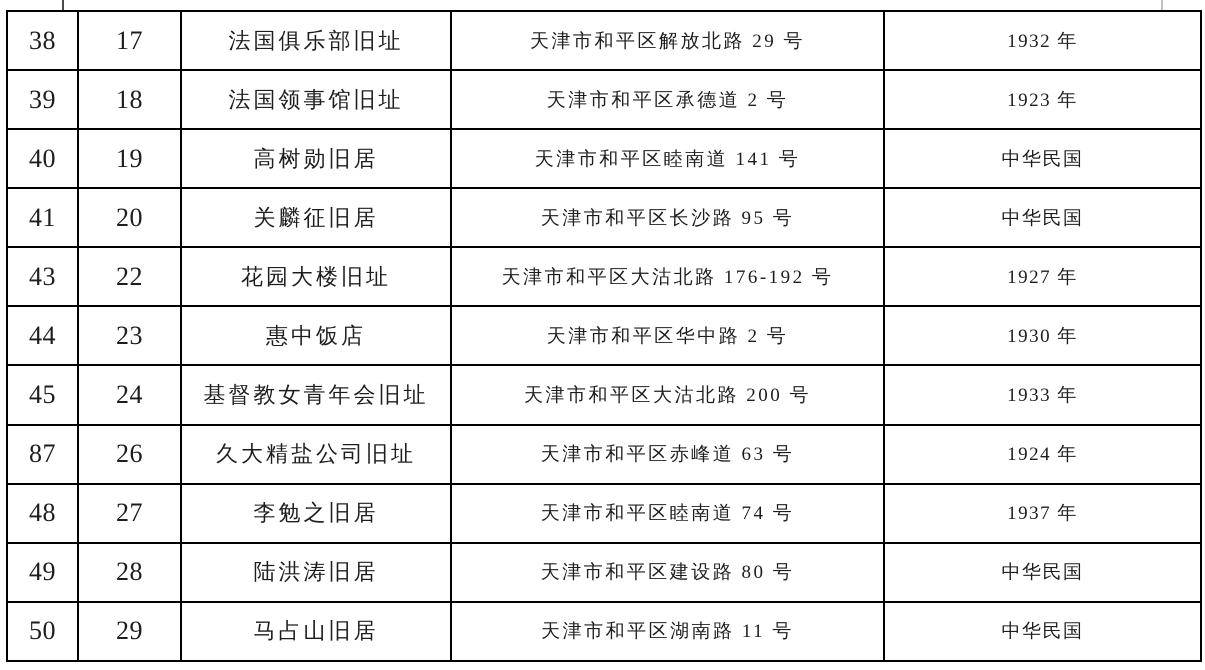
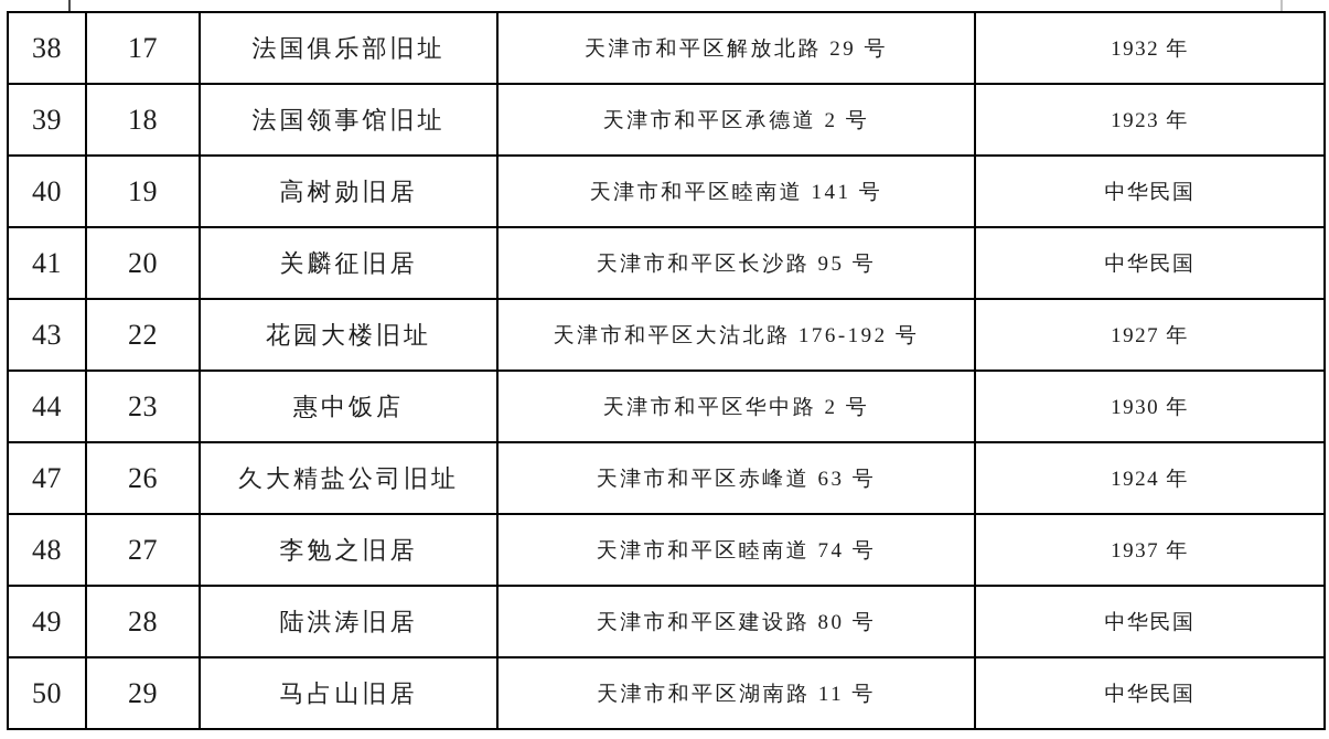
  38	17	法国俱乐部旧址	天津市和平区解放北路 29 号	1932 年
  39	18	法国领事馆旧址	天津市和平区承德道 2 号	1923 年
  40	19	高树勋旧居	天津市和平区睦南道 141 号	中华民国
  41	20	关麟征旧居	天津市和平区长沙路 95 号	中华民国
  43	22	花园大楼旧址	天津市和平区大沽北路 176-192 号	1927 年
  44	23	惠中饭店	天津市和平区华中路 2 号	1930 年
- 45	24	基督教女青年会旧址	天津市和平区大沽北路 200 号	1933 年
- 87	26	久大精盐公司旧址	天津市和平区赤峰道 63 号	1924 年
+ 47	26	久大精盐公司旧址	天津市和平区赤峰道 63 号	1924 年
  48	27	李勉之旧居	天津市和平区睦南道 74 号	1937 年
  49	28	陆洪涛旧居	天津市和平区建设路 80 号	中华民国
  50	29	马占山旧居	天津市和平区湖南路 11 号	中华民国
